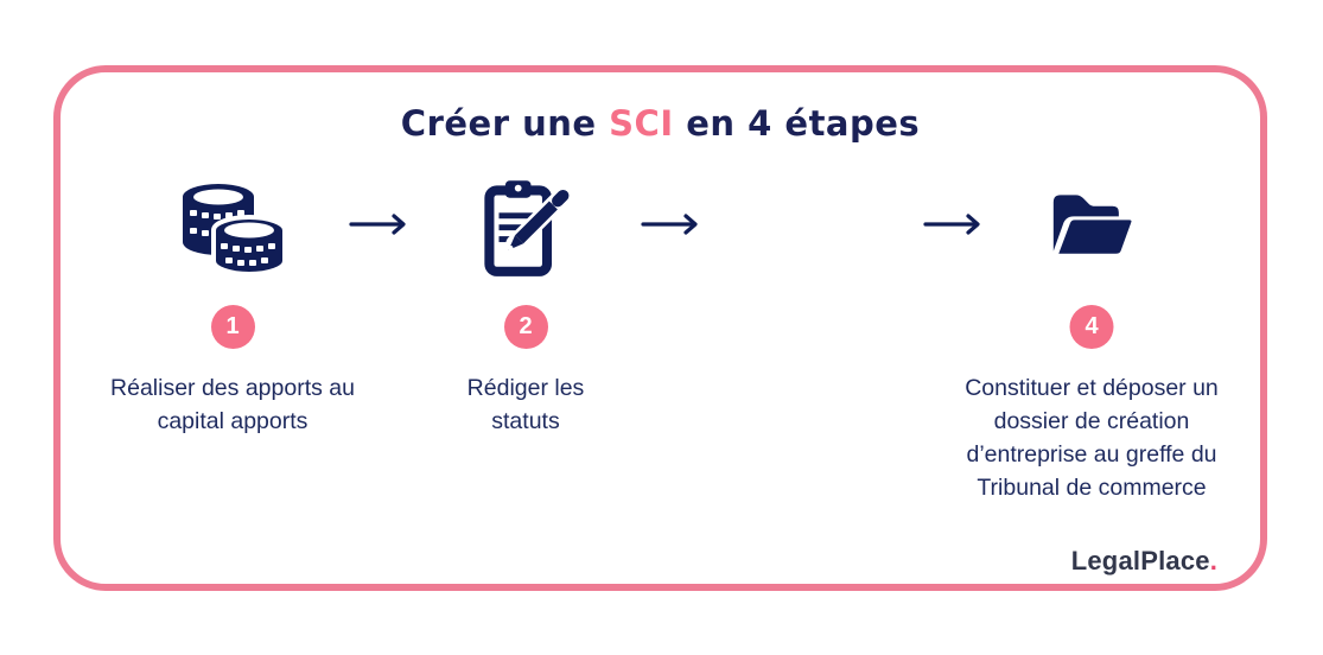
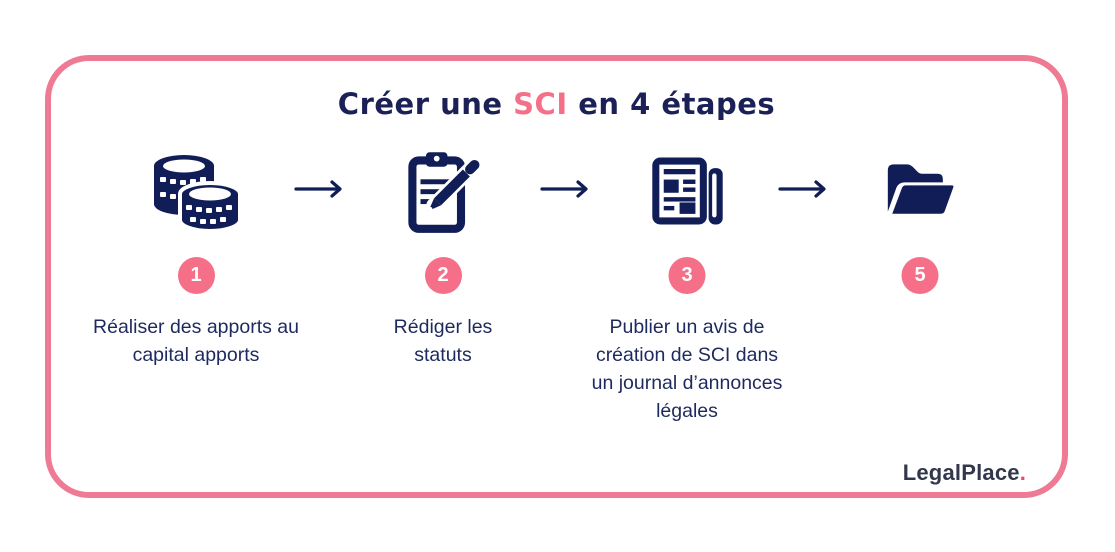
  Créer une SCI en 4 étapes
  1
  Réaliser des apports au capital apports
  2
  Rédiger les statuts
+ 3
+ Publier un avis de création de SCI dans un journal d’annonces légales
- 4
+ 5
- Constituer et déposer un dossier de création d’entreprise au greffe du Tribunal de commerce
  LegalPlace.
